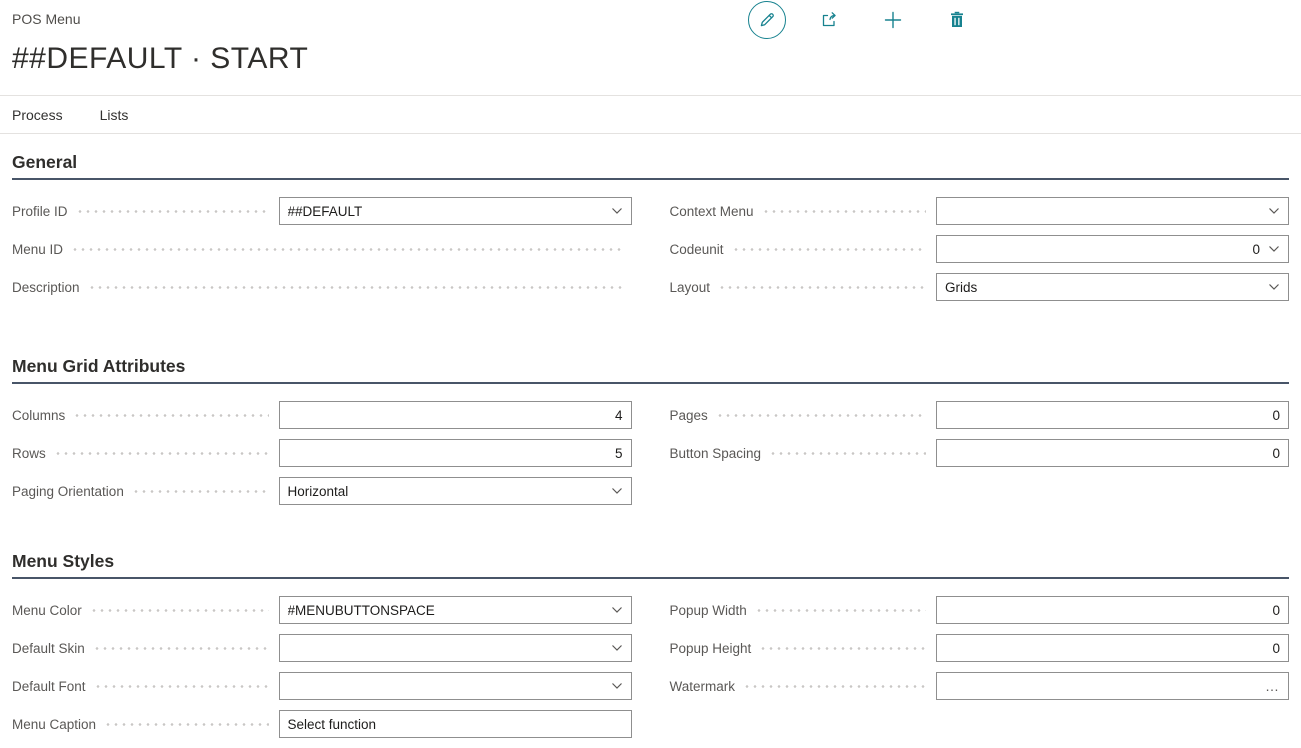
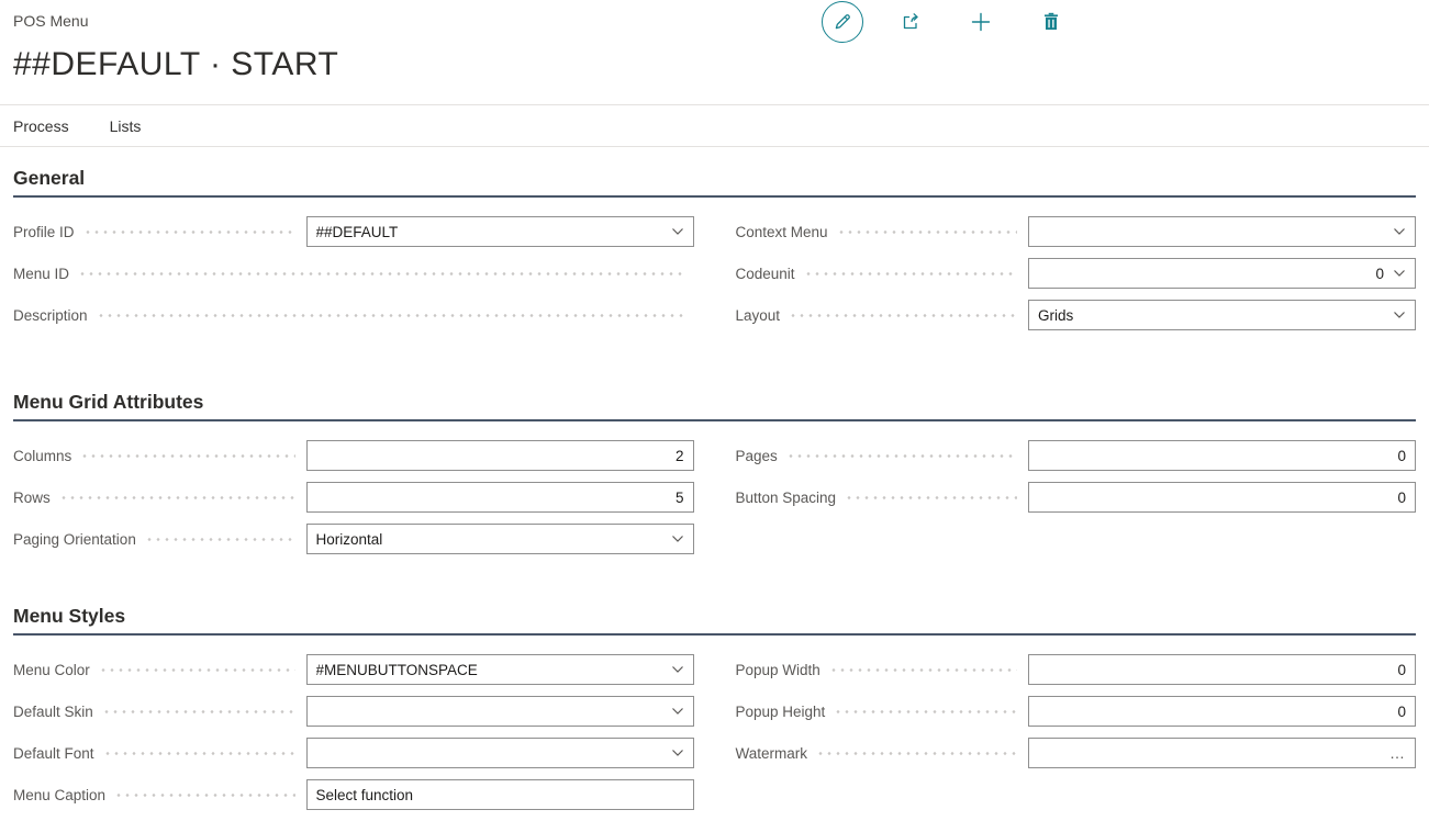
  POS Menu
  ##DEFAULT · START
  Process
  Lists
  General
  Profile ID
  ##DEFAULT
  Context Menu
  Menu ID
  Codeunit
  0
  Description
  Layout
  Grids
  Menu Grid Attributes
  Columns
- 4
+ 2
  Pages
  0
  Rows
  5
  Button Spacing
  0
  Paging Orientation
  Horizontal
  Menu Styles
  Menu Color
  #MENUBUTTONSPACE
  Popup Width
  0
  Default Skin
  Popup Height
  0
  Default Font
  Watermark
  …
  Menu Caption
  Select function
